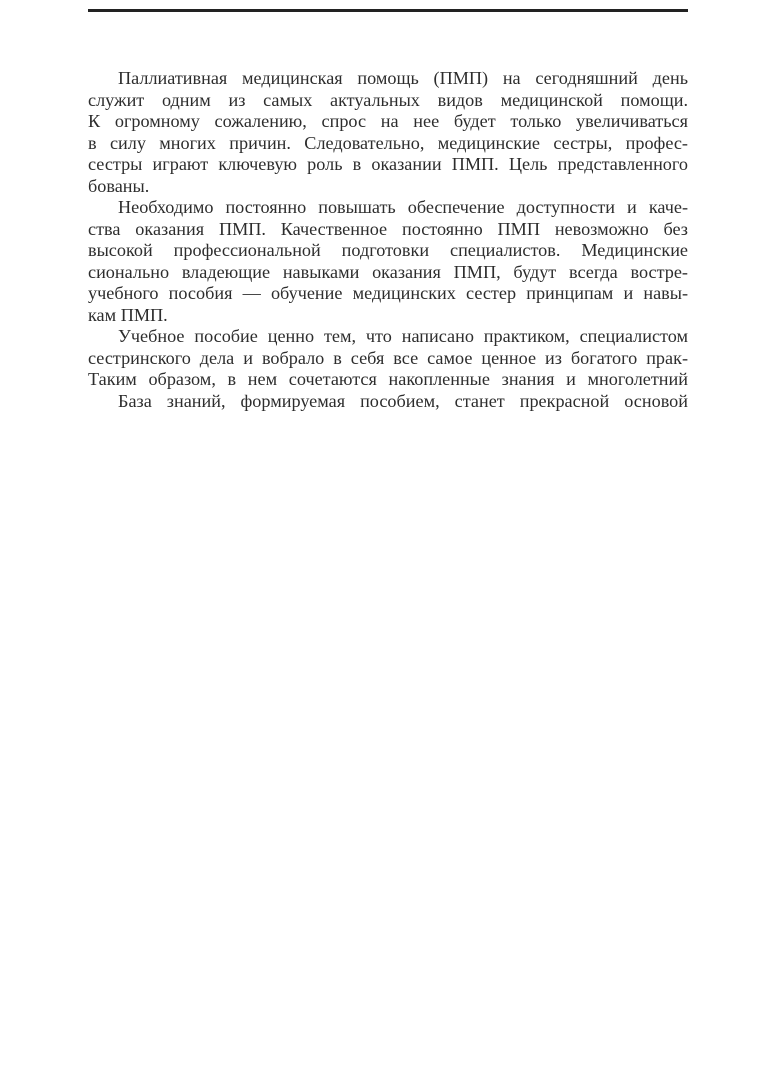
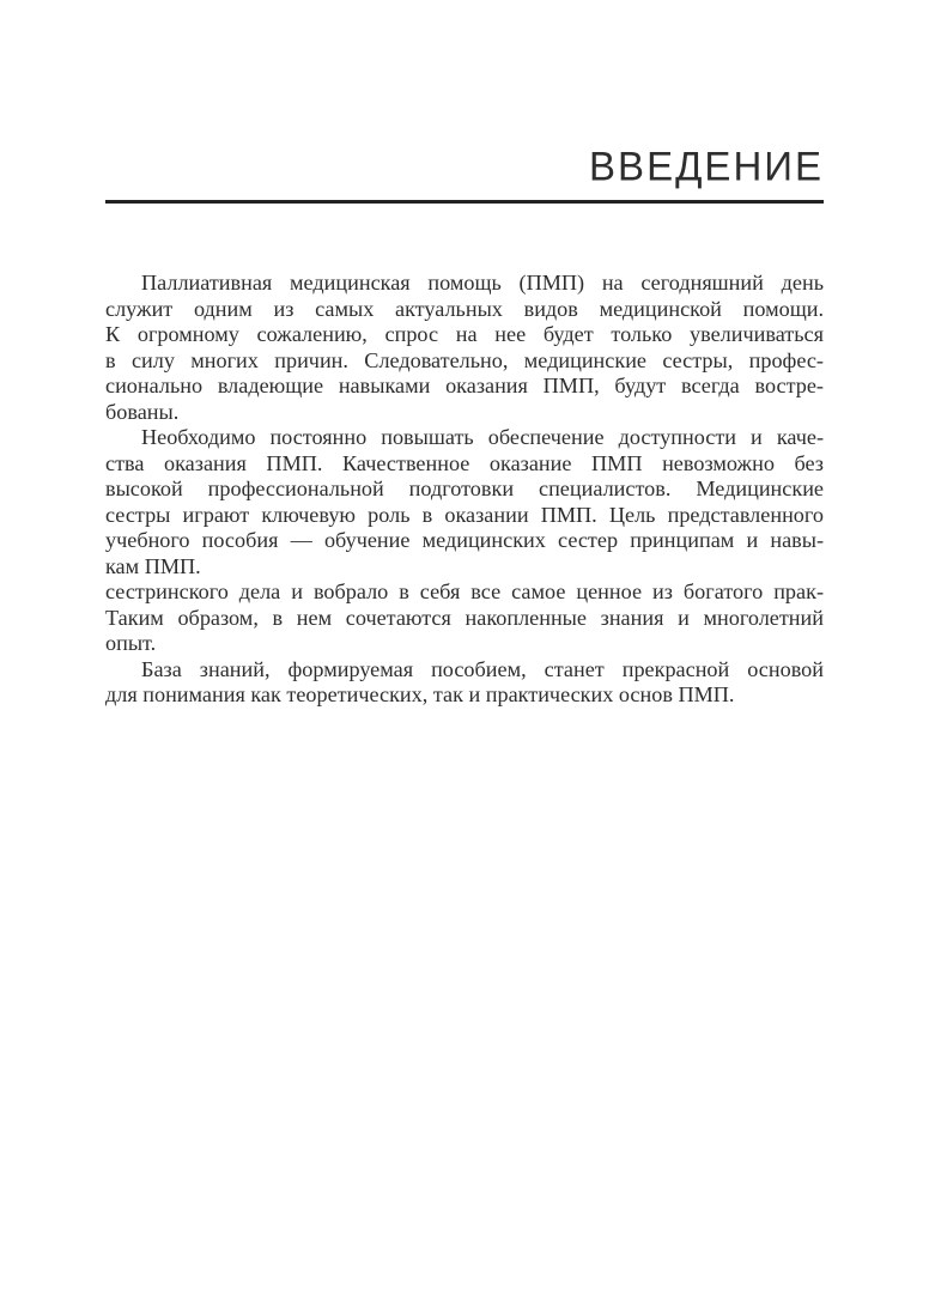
+ ВВЕДЕНИЕ
  Паллиативная медицинская помощь (ПМП) на сегодняшний день
  служит одним из самых актуальных видов медицинской помощи.
  К огромному сожалению, спрос на нее будет только увеличиваться
  в силу многих причин. Следовательно, медицинские сестры, профес-
- сестры играют ключевую роль в оказании ПМП. Цель представленного
+ сионально владеющие навыками оказания ПМП, будут всегда востре-
  бованы.
  Необходимо постоянно повышать обеспечение доступности и каче-
- ства оказания ПМП. Качественное постоянно ПМП невозможно без
+ ства оказания ПМП. Качественное оказание ПМП невозможно без
  высокой профессиональной подготовки специалистов. Медицинские
- сионально владеющие навыками оказания ПМП, будут всегда востре-
+ сестры играют ключевую роль в оказании ПМП. Цель представленного
  учебного пособия — обучение медицинских сестер принципам и навы-
  кам ПМП.
- Учебное пособие ценно тем, что написано практиком, специалистом
  сестринского дела и вобрало в себя все самое ценное из богатого прак-
  Таким образом, в нем сочетаются накопленные знания и многолетний
+ опыт.
  База знаний, формируемая пособием, станет прекрасной основой
+ для понимания как теоретических, так и практических основ ПМП.
